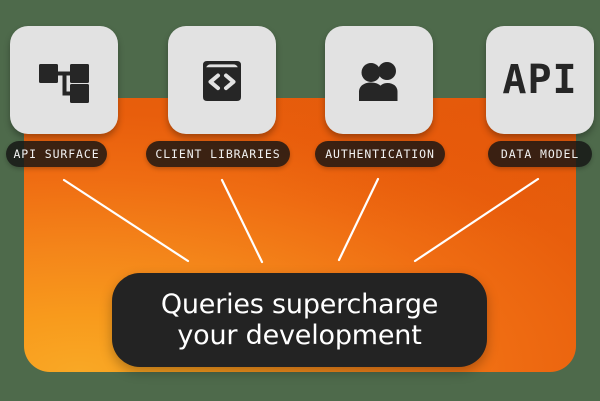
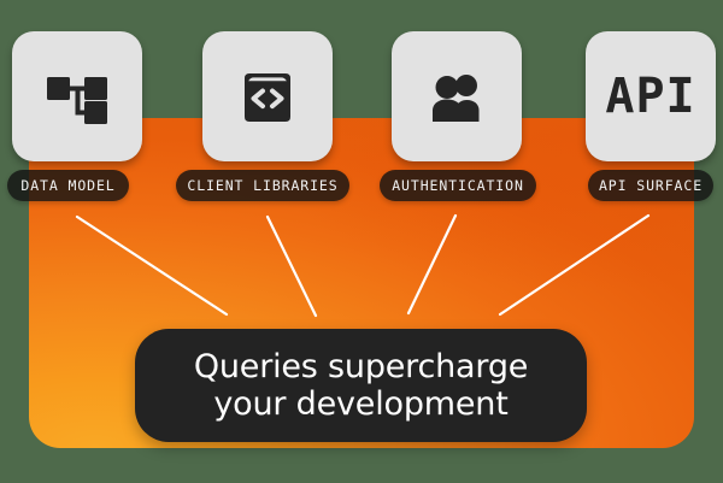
  API
- API SURFACE
+ DATA MODEL
  CLIENT LIBRARIES
  AUTHENTICATION
- DATA MODEL
+ API SURFACE
  Queries supercharge
  your development
